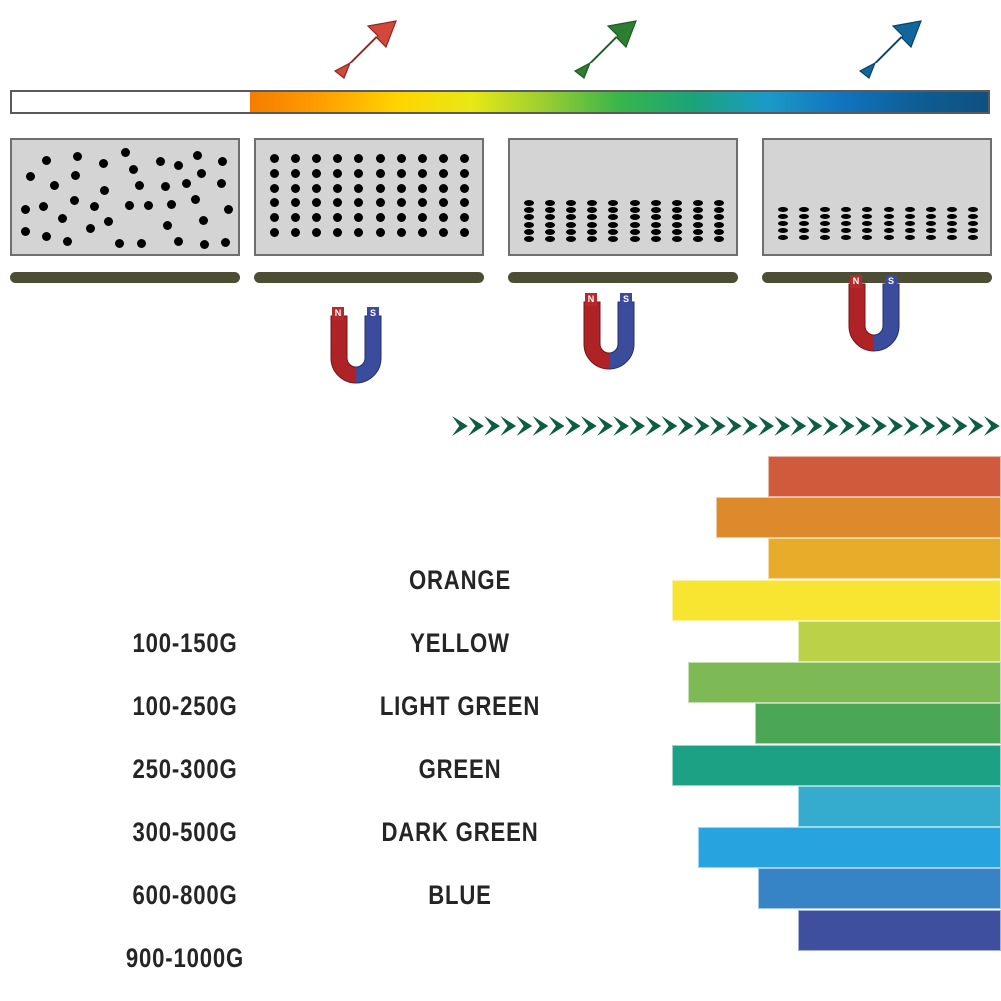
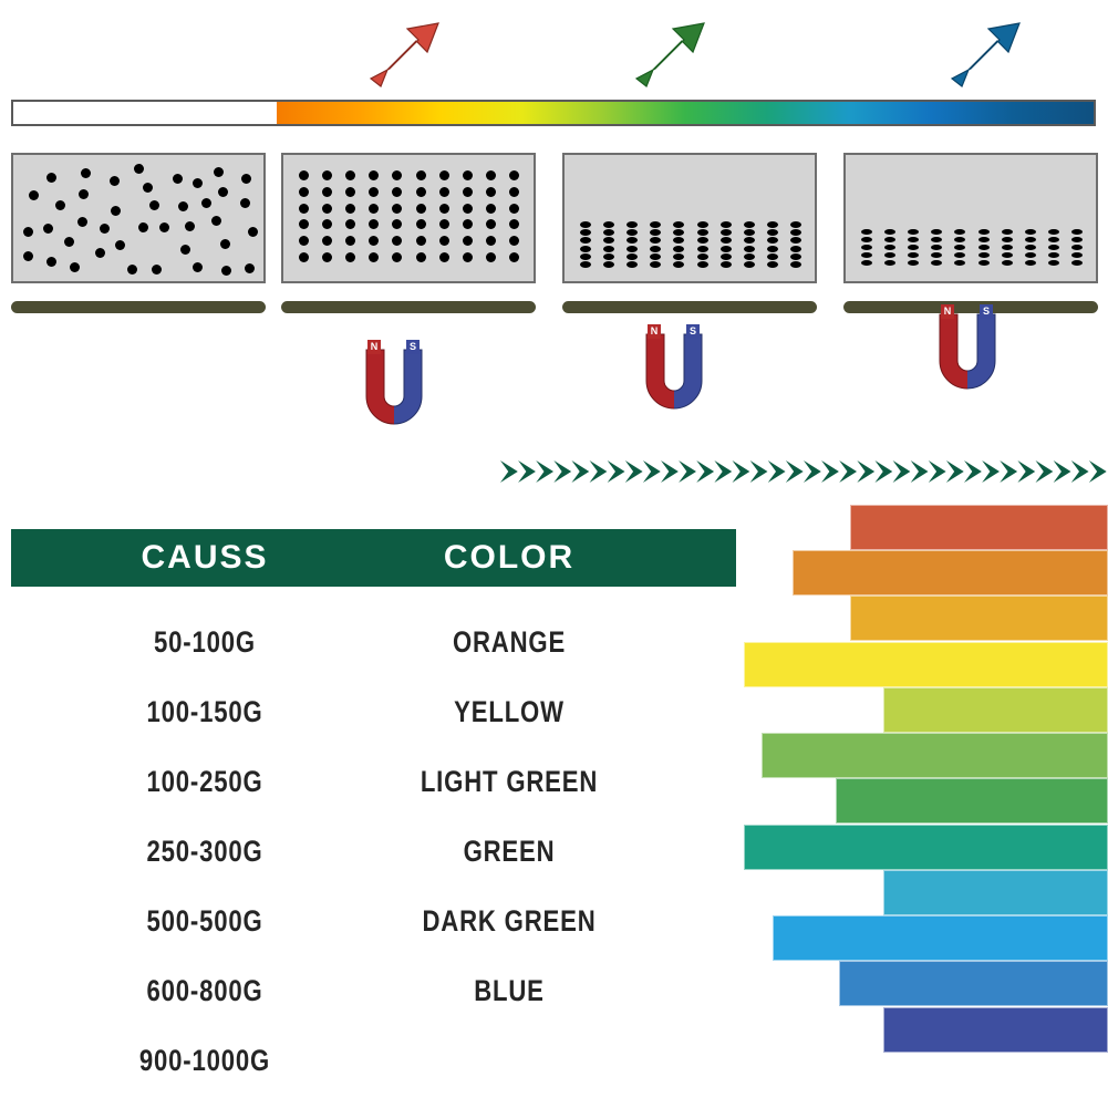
  N
  S
  N
  S
  N
  S
+ CAUSS
+ COLOR
+ 50-100G
  ORANGE
  100-150G
  YELLOW
  100-250G
  LIGHT GREEN
  250-300G
  GREEN
- 300-500G
+ 500-500G
  DARK GREEN
  600-800G
  BLUE
  900-1000G
